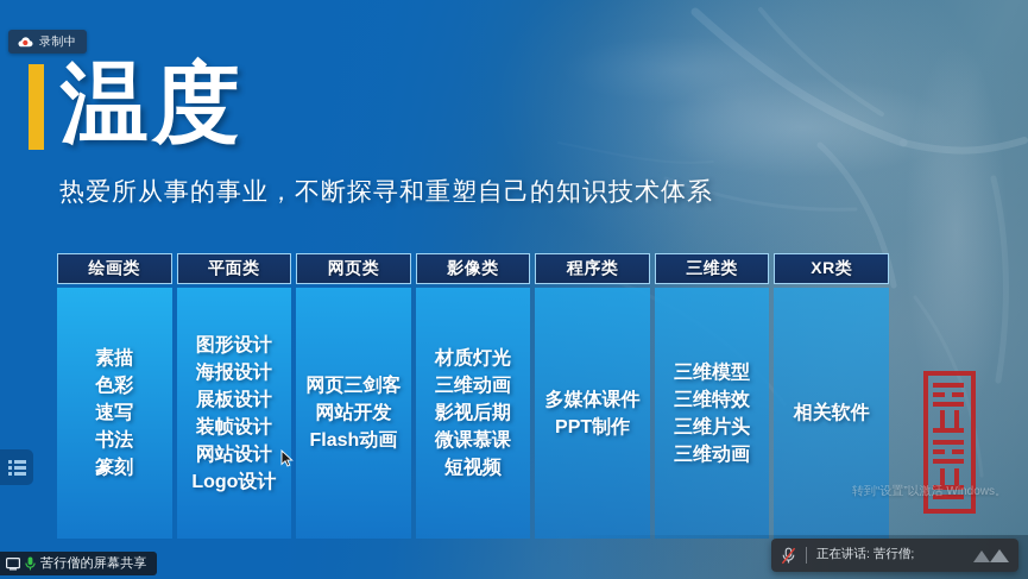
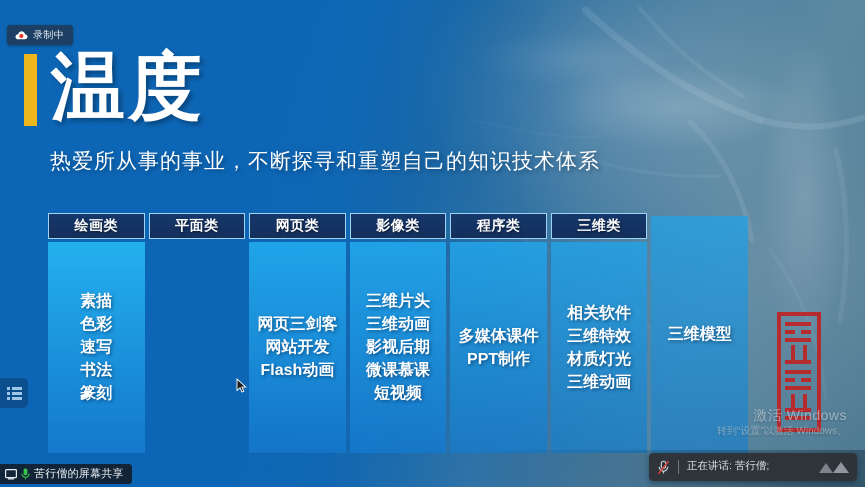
  录制中
  温度
  热爱所从事的事业，不断探寻和重塑自己的知识技术体系
  绘画类
  素描
  色彩
  速写
  书法
  篆刻
  平面类
- 图形设计
- 海报设计
- 展板设计
- 装帧设计
- 网站设计
- Logo设计
  网页类
  网页三剑客
  网站开发
  Flash动画
  影像类
- 材质灯光
+ 三维片头
  三维动画
  影视后期
  微课慕课
  短视频
  程序类
  多媒体课件PPT制作
  三维类
- 三维模型
+ 相关软件
  三维特效
- 三维片头
+ 材质灯光
  三维动画
- XR类
- 相关软件
+ 三维模型
+ 激活 Windows
  转到“设置”以激活 Windows。
  苦行僧的屏幕共享
  正在讲话: 苦行僧;
